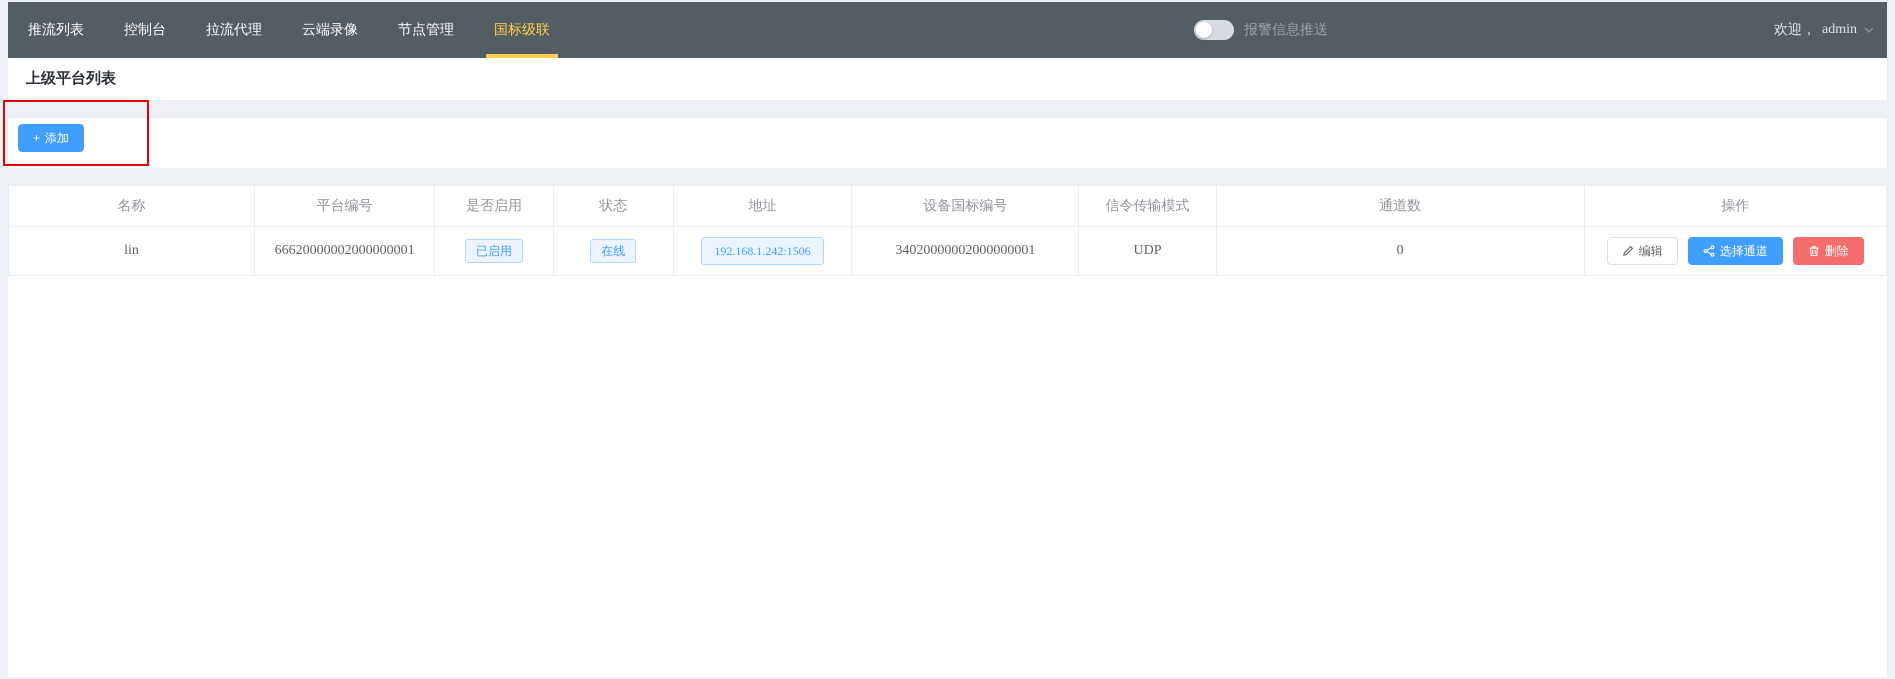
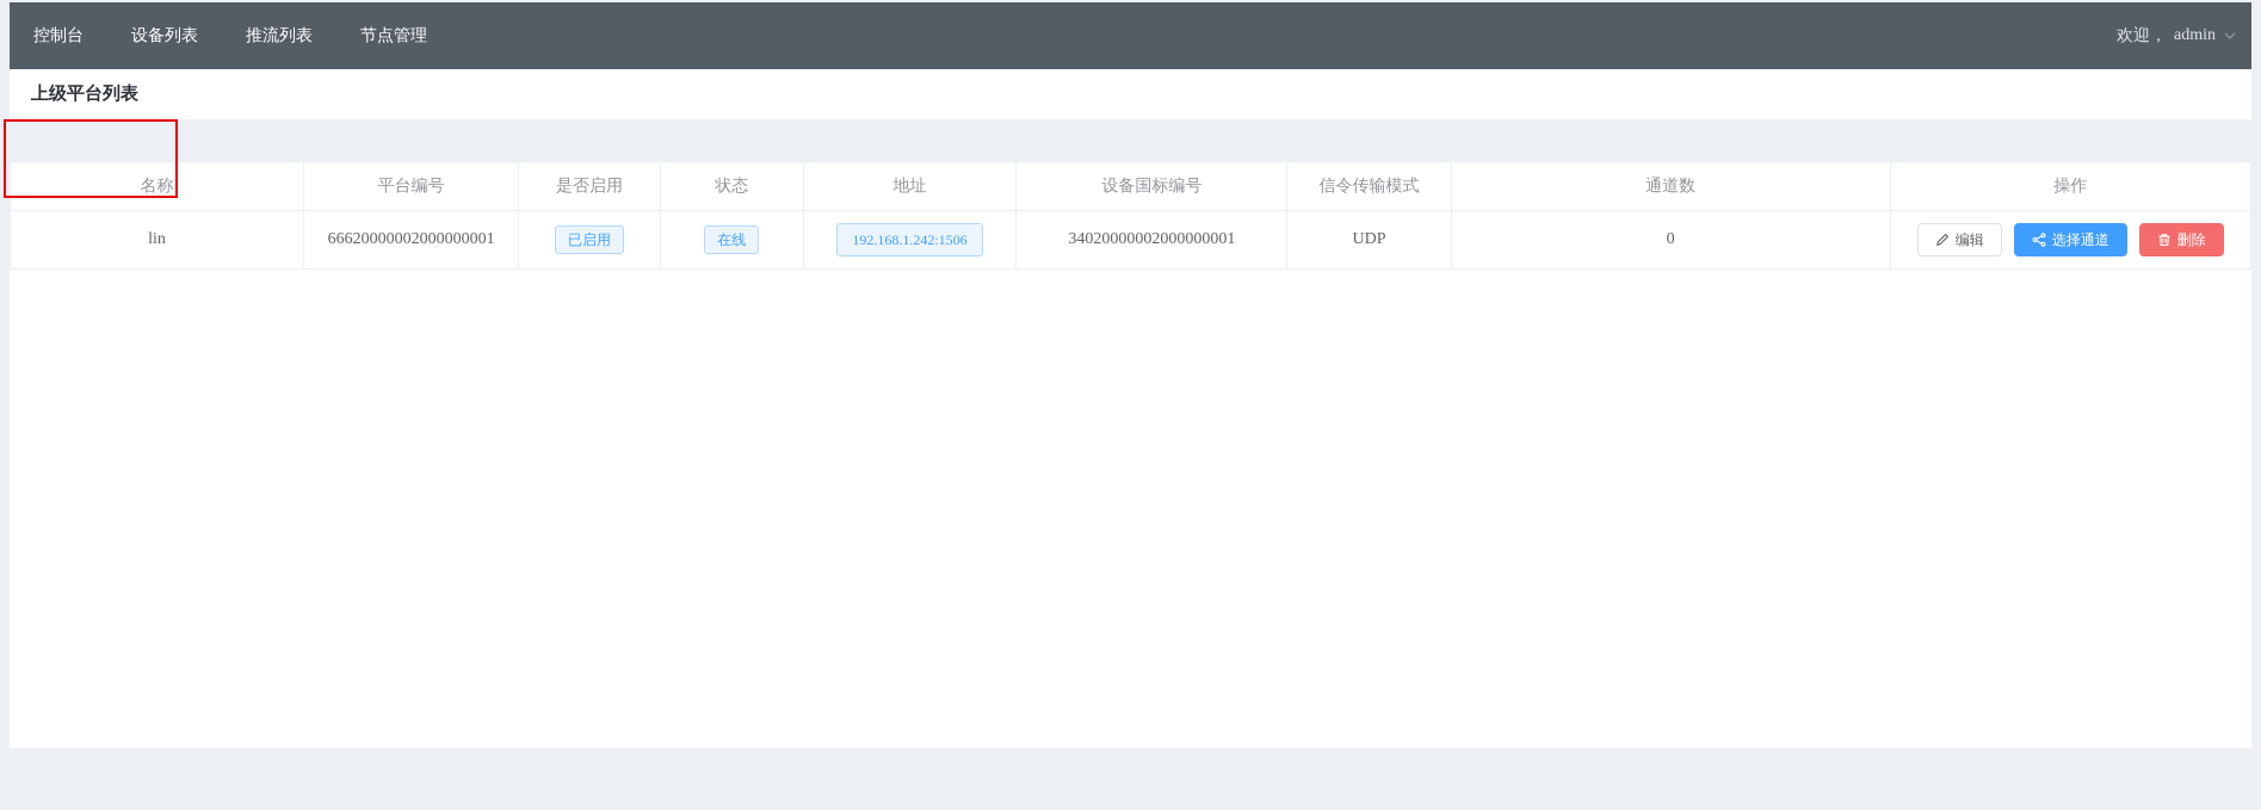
- 推流列表
+ 控制台
+ 设备列表
- 控制台
+ 推流列表
- 拉流代理
- 云端录像
  节点管理
- 国标级联
- 报警信息推送
  欢迎，
  admin
  上级平台列表
- +
- 添加
  名称	平台编号	是否启用	状态	地址	设备国标编号	信令传输模式	通道数	操作
  lin	66620000002000000001	已启用	在线	192.168.1.242:1506	34020000002000000001	UDP	0	编辑 选择通道 删除
